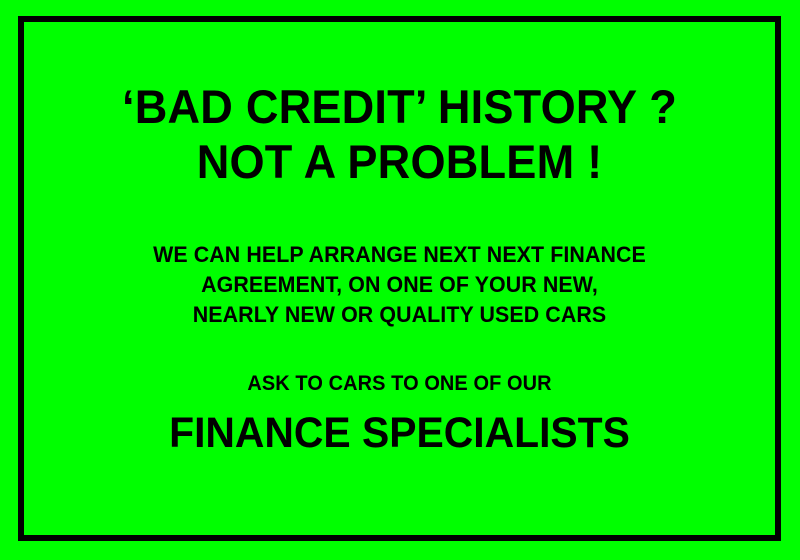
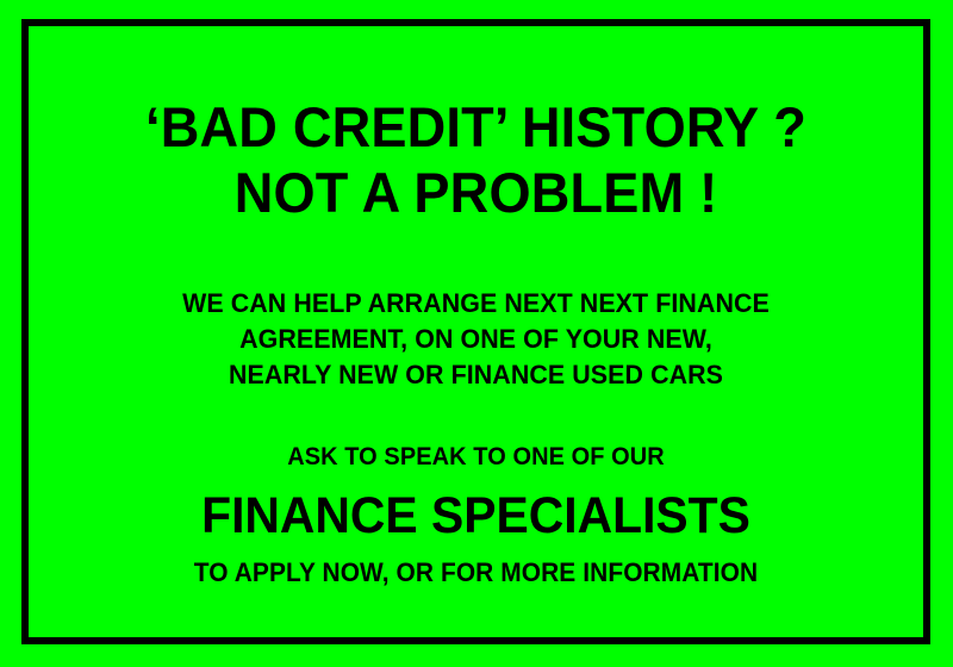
  ‘BAD CREDIT’ HISTORY ?
  NOT A PROBLEM !
  WE CAN HELP ARRANGE NEXT NEXT FINANCE
  AGREEMENT, ON ONE OF YOUR NEW,
- NEARLY NEW OR QUALITY USED CARS
+ NEARLY NEW OR FINANCE USED CARS
- ASK TO CARS TO ONE OF OUR
+ ASK TO SPEAK TO ONE OF OUR
  FINANCE SPECIALISTS
+ TO APPLY NOW, OR FOR MORE INFORMATION
